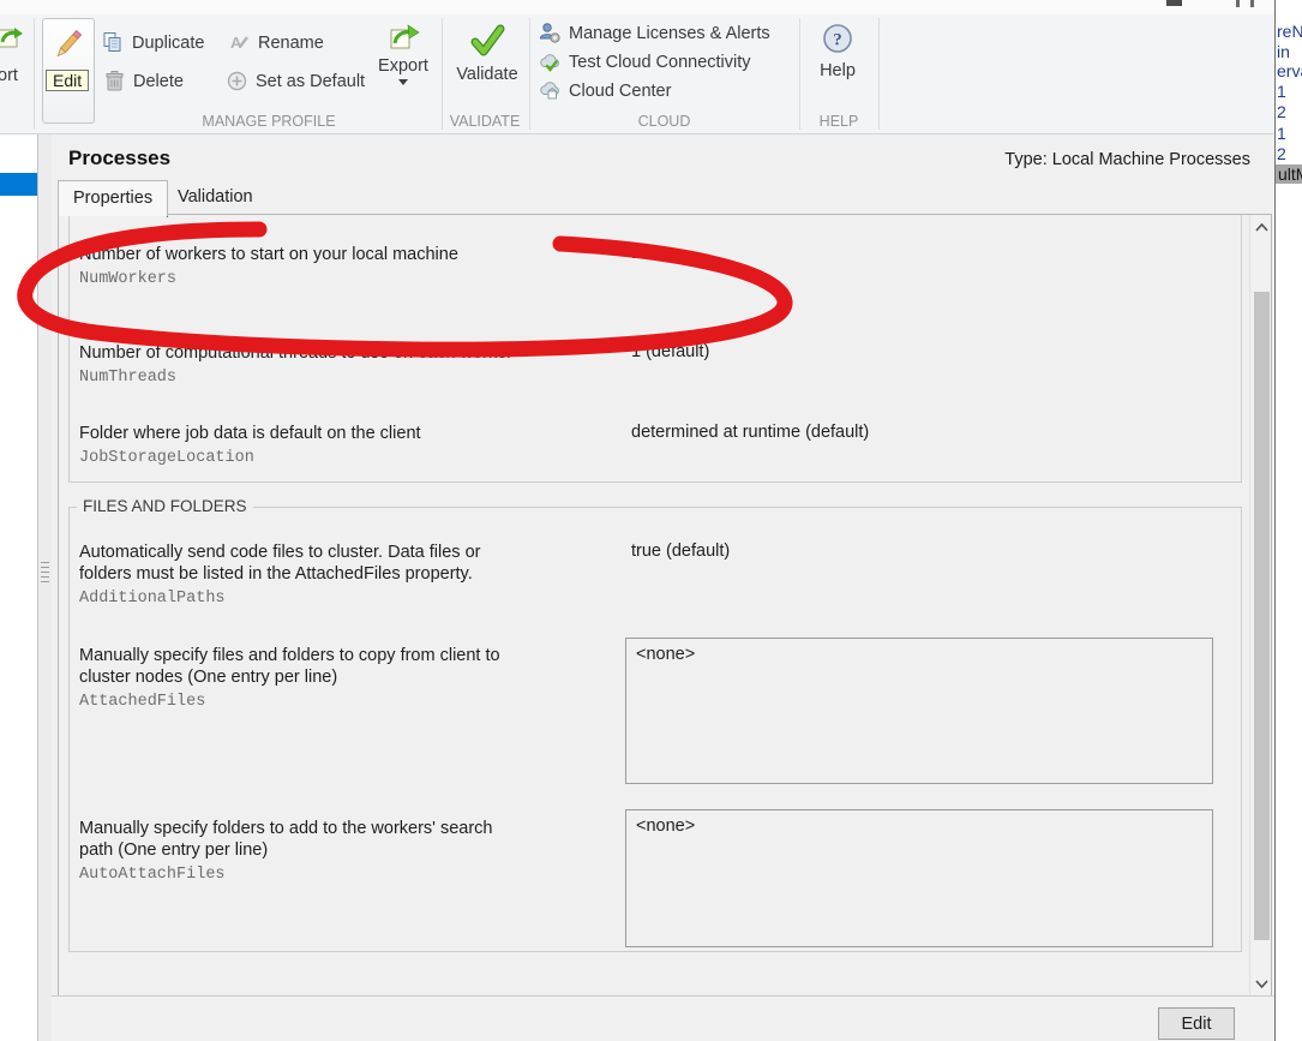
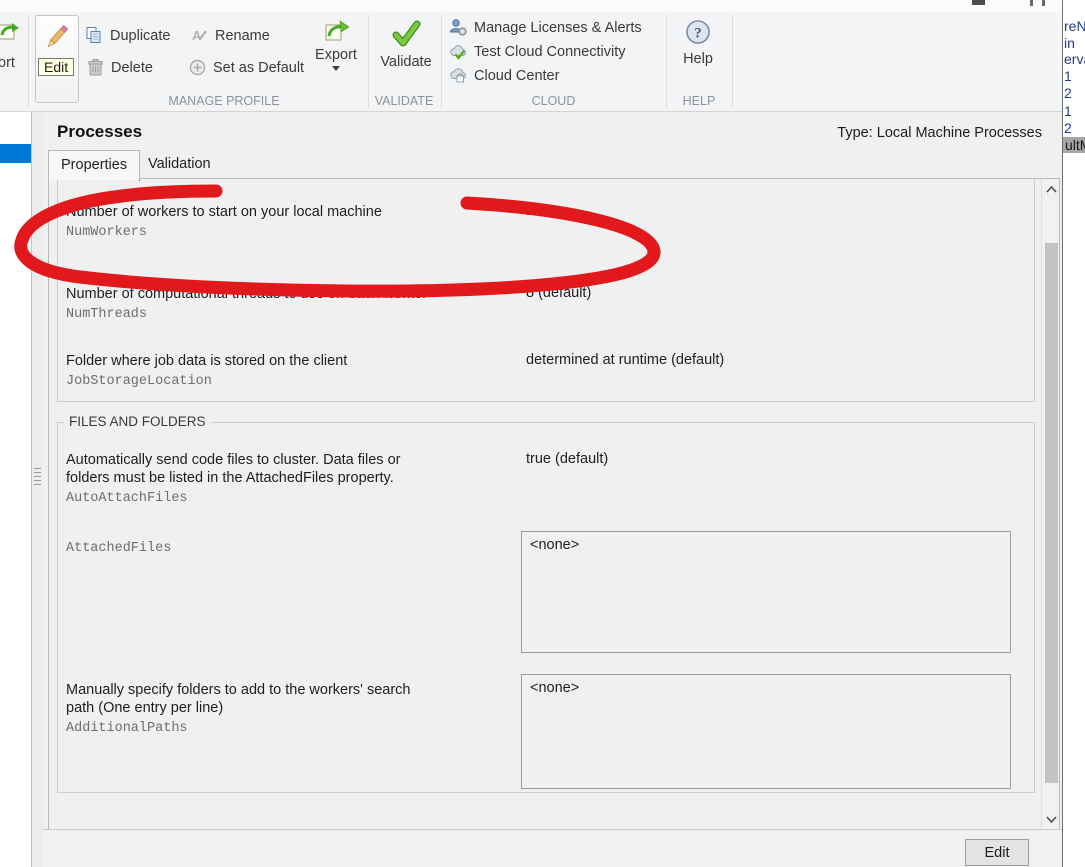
  ort
  Edit
  Duplicate
  Delete
  A
  Rename
  Set as Default
  Export
  MANAGE PROFILE
  Validate
  VALIDATE
  Manage Licenses & Alerts
  Test Cloud Connectivity
  Cloud Center
  CLOUD
  ?
  Help
  HELP
  Processes
  Type: Local Machine Processes
  Properties
  Validation
  umber of workers to start on your local machine
  NumWorkers
  NumThreads
- 1 (default)
+ 8 (default)
- Folder where job data is default on the client
+ Folder where job data is stored on the client
  JobStorageLocation
  determined at runtime (default)
  FILES AND FOLDERS
  Automatically send code files to cluster. Data files or
  folders must be listed in the AttachedFiles property.
- AdditionalPaths
+ AutoAttachFiles
  true (default)
- Manually specify files and folders to copy from client to
- cluster nodes (One entry per line)
  AttachedFiles
  <none>
  Manually specify folders to add to the workers' search
  path (One entry per line)
- AutoAttachFiles
+ AdditionalPaths
  <none>
  Edit
  reN
  in
  erv
  1
  2
  1
  2
  ult
